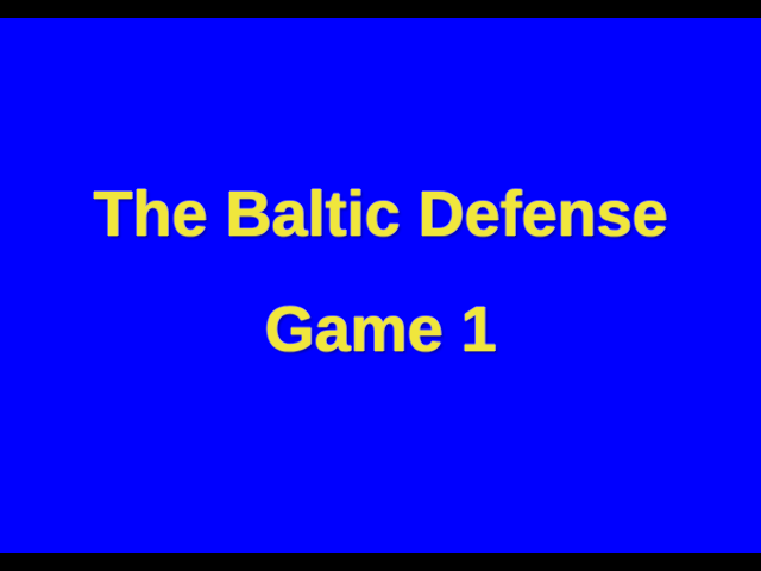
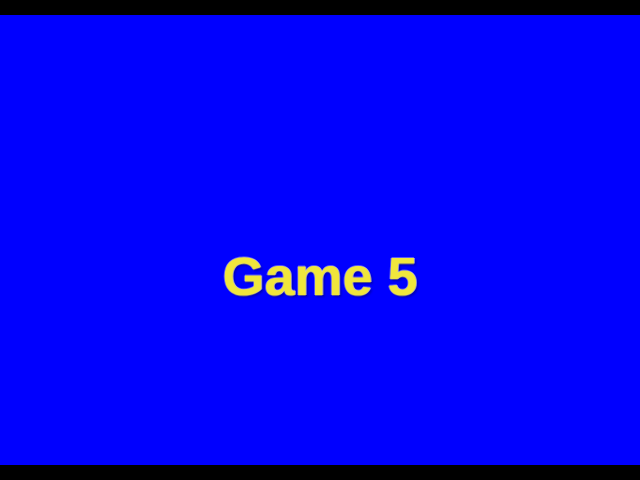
- The Baltic Defense
- Game 1
+ Game 5
